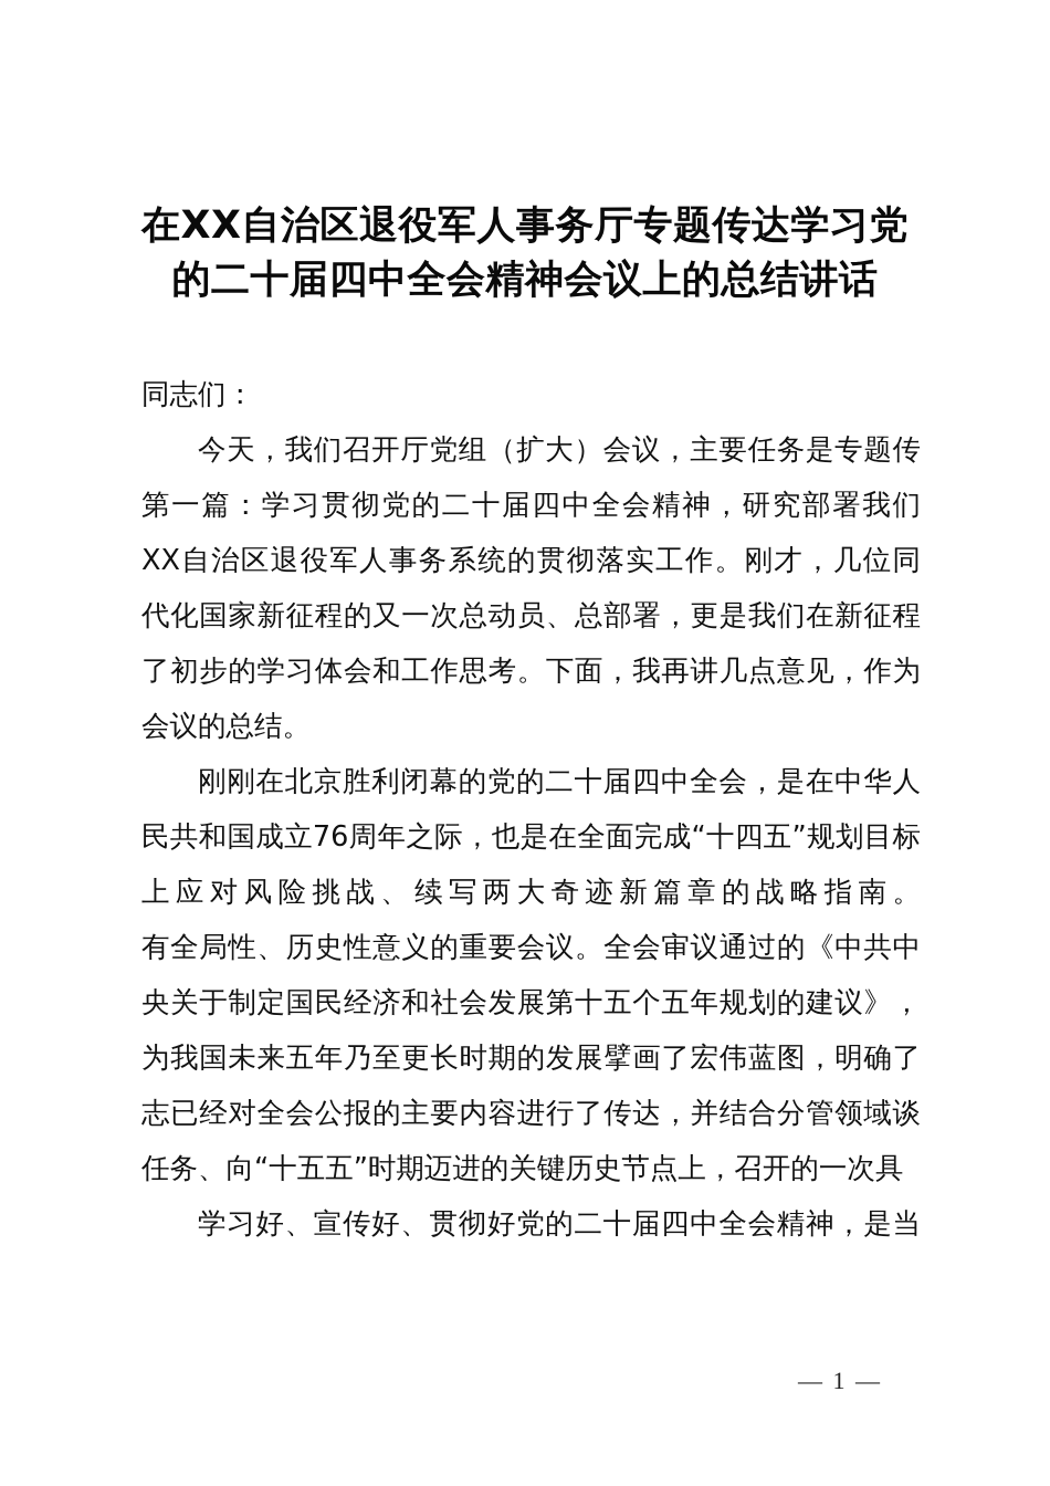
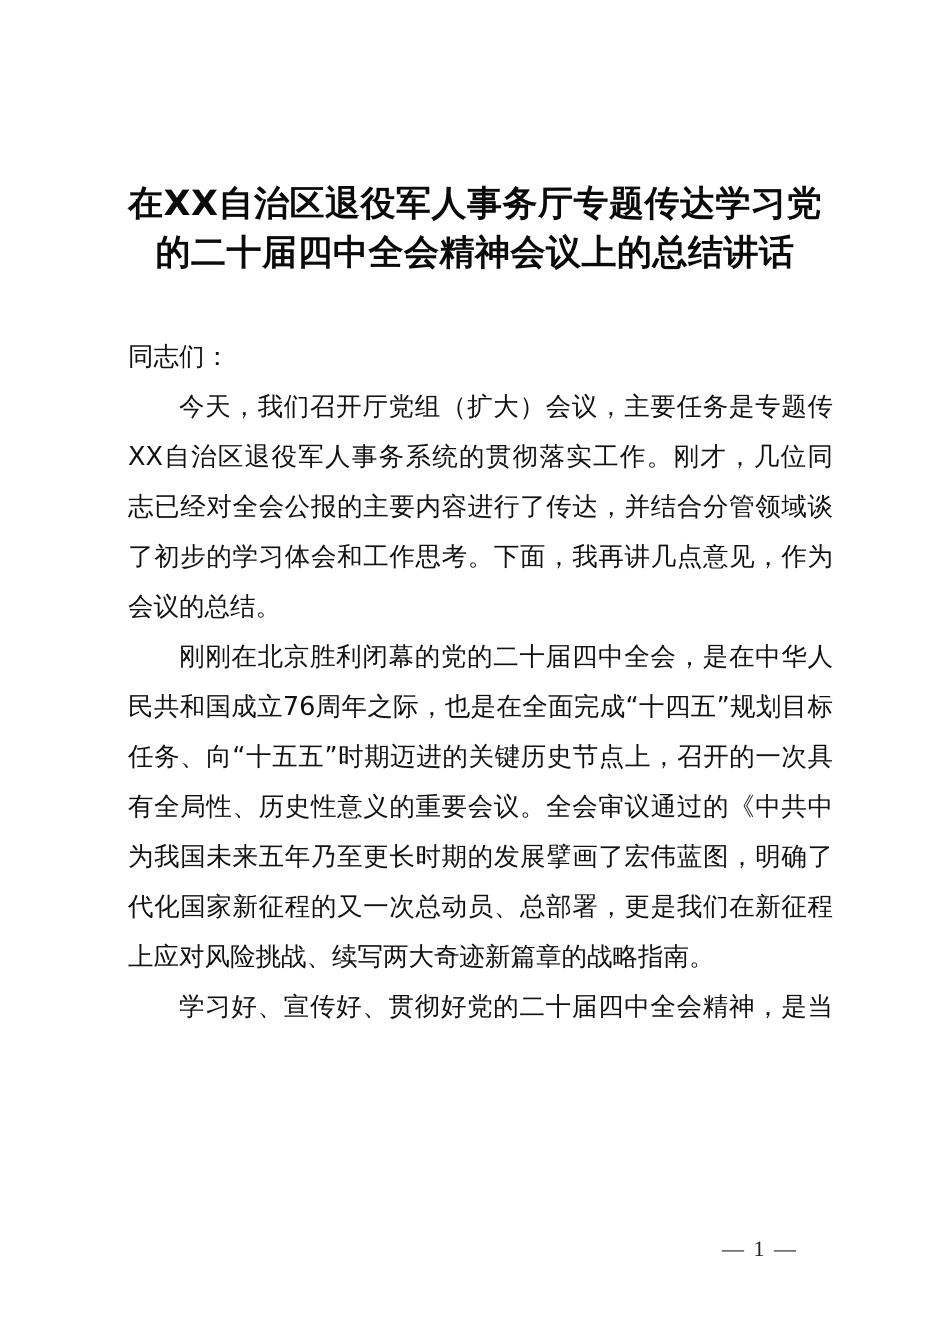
  在XX自治区退役军人事务厅专题传达学习党
  的二十届四中全会精神会议上的总结讲话
  同志们：
  今天，我们召开厅党组（扩大）会议，主要任务是专题传
- 第一篇：学习贯彻党的二十届四中全会精神，研究部署我们
  XX自治区退役军人事务系统的贯彻落实工作。刚才，几位同
- 代化国家新征程的又一次总动员、总部署，更是我们在新征程
+ 志已经对全会公报的主要内容进行了传达，并结合分管领域谈
  了初步的学习体会和工作思考。下面，我再讲几点意见，作为
  会议的总结。
  刚刚在北京胜利闭幕的党的二十届四中全会，是在中华人
  民共和国成立76周年之际，也是在全面完成“十四五”规划目标
- 上应对风险挑战、续写两大奇迹新篇章的战略指南。
+ 任务、向“十五五”时期迈进的关键历史节点上，召开的一次具
  有全局性、历史性意义的重要会议。全会审议通过的《中共中
- 央关于制定国民经济和社会发展第十五个五年规划的建议》，
  为我国未来五年乃至更长时期的发展擘画了宏伟蓝图，明确了
- 志已经对全会公报的主要内容进行了传达，并结合分管领域谈
+ 代化国家新征程的又一次总动员、总部署，更是我们在新征程
- 任务、向“十五五”时期迈进的关键历史节点上，召开的一次具
+ 上应对风险挑战、续写两大奇迹新篇章的战略指南。
  学习好、宣传好、贯彻好党的二十届四中全会精神，是当
  — 1 —
